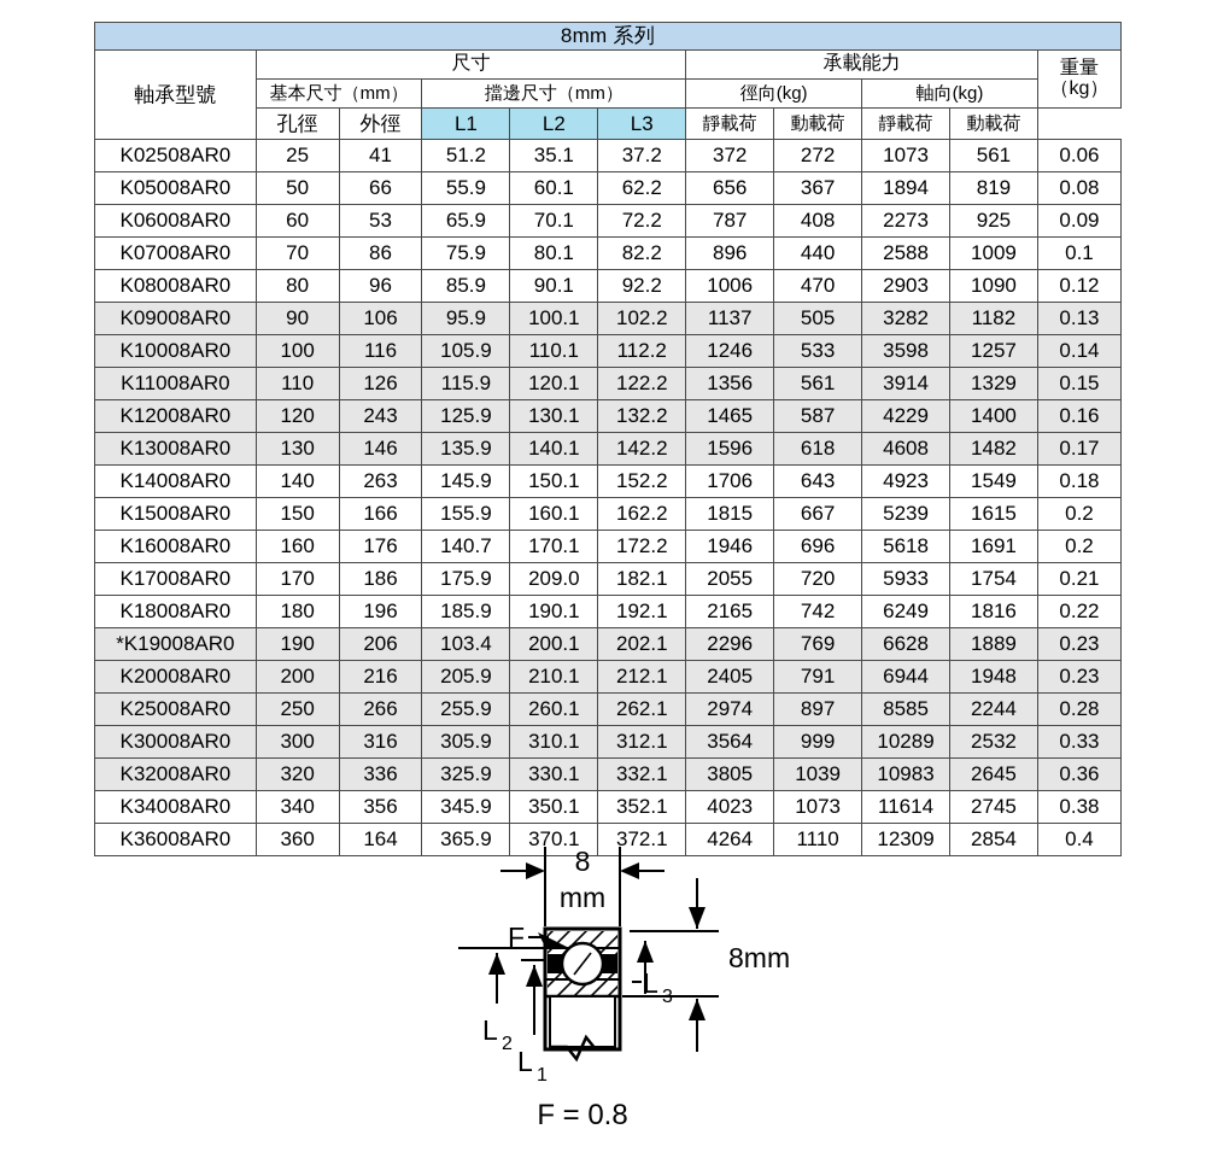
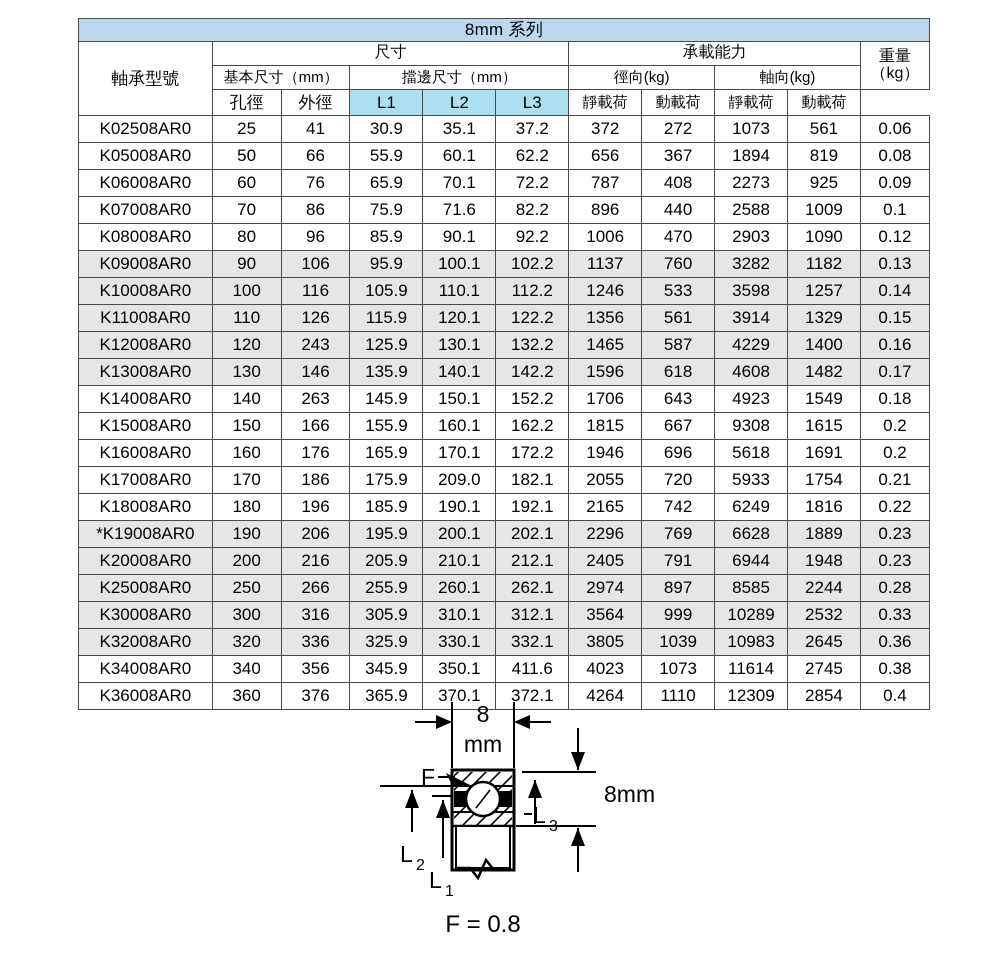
  8mm 系列
  軸承型號	尺寸	承載能力	重量 （kg）
  基本尺寸（mm）	擋邊尺寸（mm）	徑向(kg)	軸向(kg)
  孔徑	外徑	L1	L2	L3	靜載荷	動載荷	靜載荷	動載荷
- K02508AR0	25	41	51.2	35.1	37.2	372	272	1073	561	0.06
+ K02508AR0	25	41	30.9	35.1	37.2	372	272	1073	561	0.06
  K05008AR0	50	66	55.9	60.1	62.2	656	367	1894	819	0.08
- K06008AR0	60	53	65.9	70.1	72.2	787	408	2273	925	0.09
+ K06008AR0	60	76	65.9	70.1	72.2	787	408	2273	925	0.09
- K07008AR0	70	86	75.9	80.1	82.2	896	440	2588	1009	0.1
+ K07008AR0	70	86	75.9	71.6	82.2	896	440	2588	1009	0.1
  K08008AR0	80	96	85.9	90.1	92.2	1006	470	2903	1090	0.12
- K09008AR0	90	106	95.9	100.1	102.2	1137	505	3282	1182	0.13
+ K09008AR0	90	106	95.9	100.1	102.2	1137	760	3282	1182	0.13
  K10008AR0	100	116	105.9	110.1	112.2	1246	533	3598	1257	0.14
  K11008AR0	110	126	115.9	120.1	122.2	1356	561	3914	1329	0.15
  K12008AR0	120	243	125.9	130.1	132.2	1465	587	4229	1400	0.16
  K13008AR0	130	146	135.9	140.1	142.2	1596	618	4608	1482	0.17
  K14008AR0	140	263	145.9	150.1	152.2	1706	643	4923	1549	0.18
- K15008AR0	150	166	155.9	160.1	162.2	1815	667	5239	1615	0.2
+ K15008AR0	150	166	155.9	160.1	162.2	1815	667	9308	1615	0.2
- K16008AR0	160	176	140.7	170.1	172.2	1946	696	5618	1691	0.2
+ K16008AR0	160	176	165.9	170.1	172.2	1946	696	5618	1691	0.2
  K17008AR0	170	186	175.9	209.0	182.1	2055	720	5933	1754	0.21
  K18008AR0	180	196	185.9	190.1	192.1	2165	742	6249	1816	0.22
- *K19008AR0	190	206	103.4	200.1	202.1	2296	769	6628	1889	0.23
+ *K19008AR0	190	206	195.9	200.1	202.1	2296	769	6628	1889	0.23
  K20008AR0	200	216	205.9	210.1	212.1	2405	791	6944	1948	0.23
  K25008AR0	250	266	255.9	260.1	262.1	2974	897	8585	2244	0.28
  K30008AR0	300	316	305.9	310.1	312.1	3564	999	10289	2532	0.33
  K32008AR0	320	336	325.9	330.1	332.1	3805	1039	10983	2645	0.36
- K34008AR0	340	356	345.9	350.1	352.1	4023	1073	11614	2745	0.38
+ K34008AR0	340	356	345.9	350.1	411.6	4023	1073	11614	2745	0.38
- K36008AR0	360	164	365.9	370.1	372.1	4264	1110	12309	2854	0.4
+ K36008AR0	360	376	365.9	370.1	372.1	4264	1110	12309	2854	0.4
  8
  mm
  F
  8mm
  L
  2
  L
  1
  L
  3
  F = 0.8
